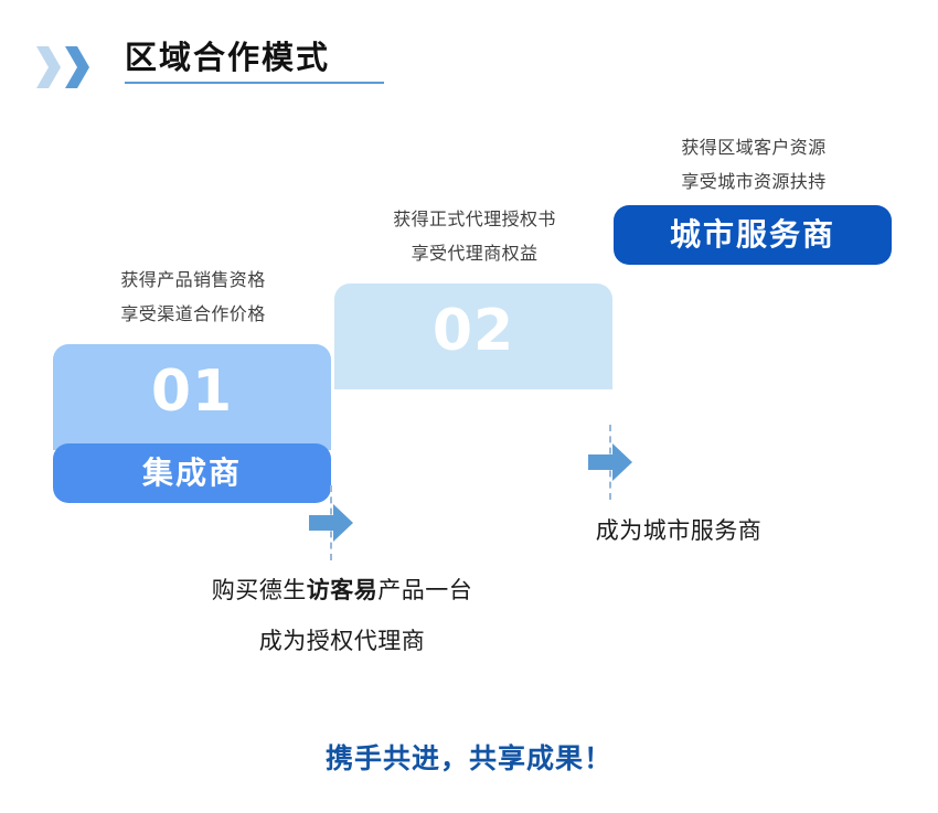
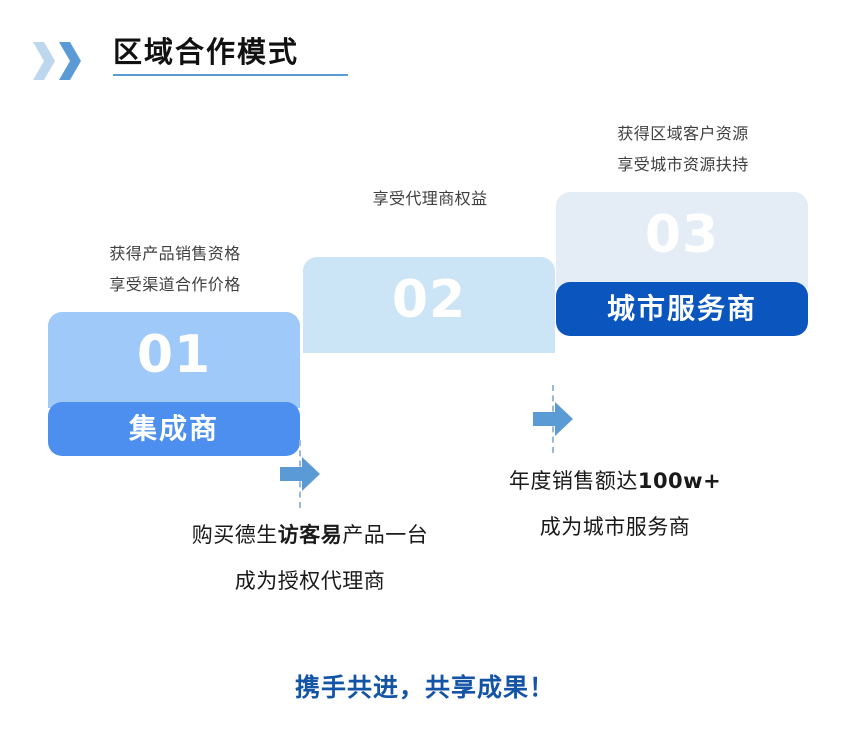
  区域合作模式
  获得产品销售资格
  享受渠道合作价格
  01
  集成商
- 获得正式代理授权书
  享受代理商权益
  02
  获得区域客户资源
  享受城市资源扶持
+ 03
  城市服务商
  购买德生访客易产品一台
  成为授权代理商
+ 年度销售额达100w+
  成为城市服务商
  携手共进，共享成果！
